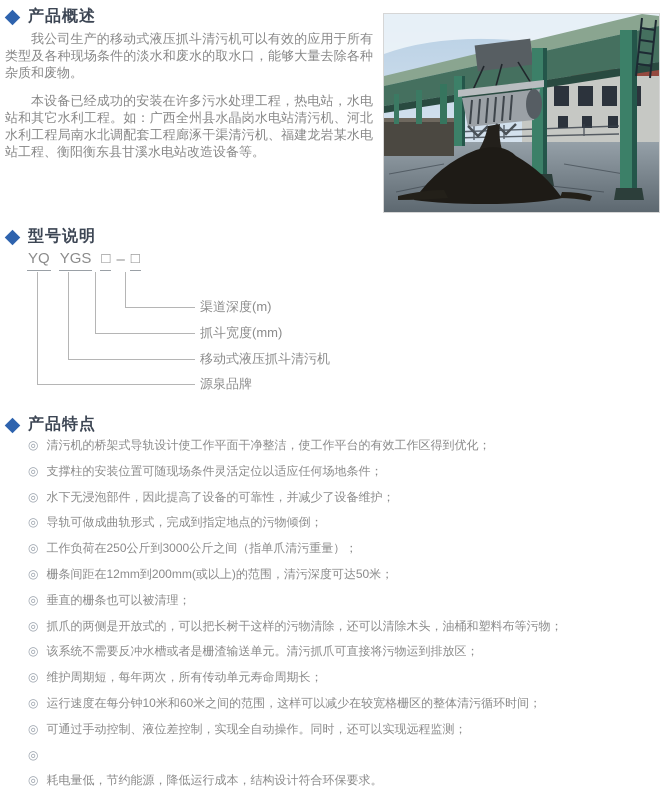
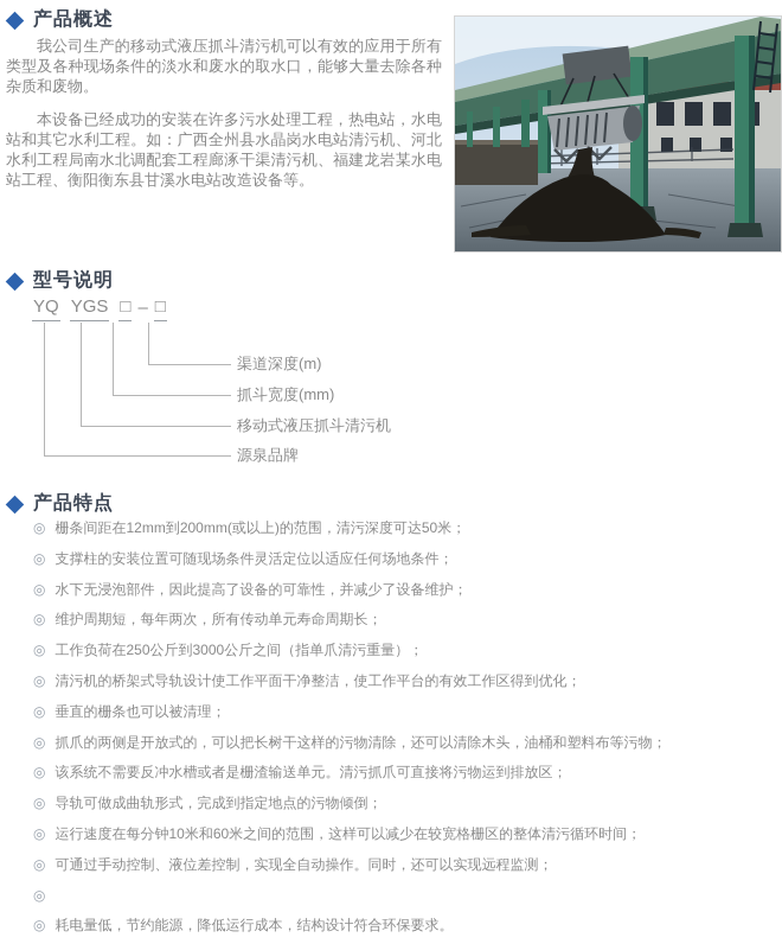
  产品概述
  我公司生产的移动式液压抓斗清污机可以有效的应用于所有类型及各种现场条件的淡水和废水的取水口，能够大量去除各种杂质和废物。
  本设备已经成功的安装在许多污水处理工程，热电站，水电站和其它水利工程。如：广西全州县水晶岗水电站清污机、河北水利工程局南水北调配套工程廊涿干渠清污机、福建龙岩某水电站工程、衡阳衡东县甘溪水电站改造设备等。
  型号说明
  YQ
  YGS
  □
  –
  □
  渠道深度(m)
  抓斗宽度(mm)
  移动式液压抓斗清污机
  源泉品牌
  产品特点
  ◎
- 清污机的桥架式导轨设计使工作平面干净整洁，使工作平台的有效工作区得到优化；
+ 栅条间距在12mm到200mm(或以上)的范围，清污深度可达50米；
  ◎
  支撑柱的安装位置可随现场条件灵活定位以适应任何场地条件；
  ◎
  水下无浸泡部件，因此提高了设备的可靠性，并减少了设备维护；
  ◎
- 导轨可做成曲轨形式，完成到指定地点的污物倾倒；
+ 维护周期短，每年两次，所有传动单元寿命周期长；
  ◎
  工作负荷在250公斤到3000公斤之间（指单爪清污重量）；
  ◎
- 栅条间距在12mm到200mm(或以上)的范围，清污深度可达50米；
+ 清污机的桥架式导轨设计使工作平面干净整洁，使工作平台的有效工作区得到优化；
  ◎
  垂直的栅条也可以被清理；
  ◎
  抓爪的两侧是开放式的，可以把长树干这样的污物清除，还可以清除木头，油桶和塑料布等污物；
  ◎
  该系统不需要反冲水槽或者是栅渣输送单元。清污抓爪可直接将污物运到排放区；
  ◎
- 维护周期短，每年两次，所有传动单元寿命周期长；
+ 导轨可做成曲轨形式，完成到指定地点的污物倾倒；
  ◎
  运行速度在每分钟10米和60米之间的范围，这样可以减少在较宽格栅区的整体清污循环时间；
  ◎
  可通过手动控制、液位差控制，实现全自动操作。同时，还可以实现远程监测；
  ◎
  ◎
  耗电量低，节约能源，降低运行成本，结构设计符合环保要求。
